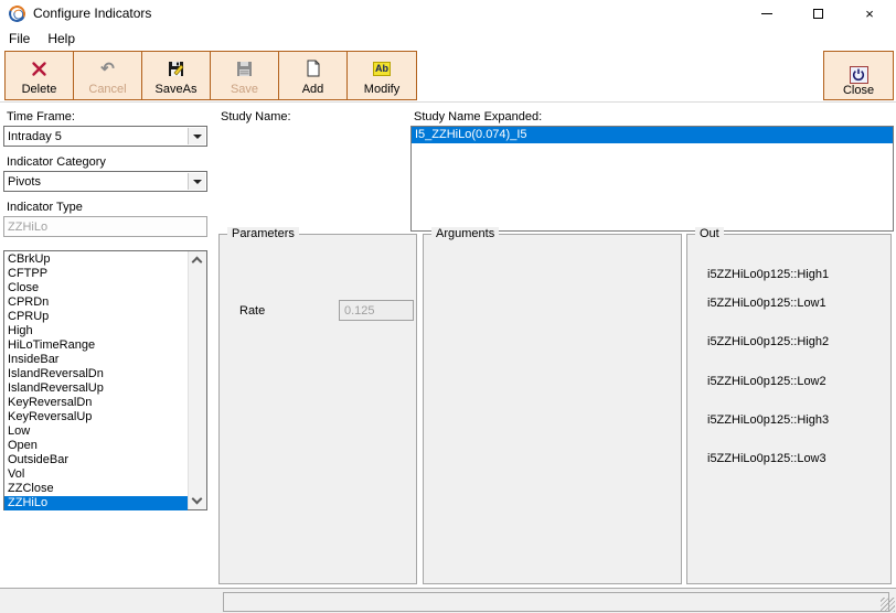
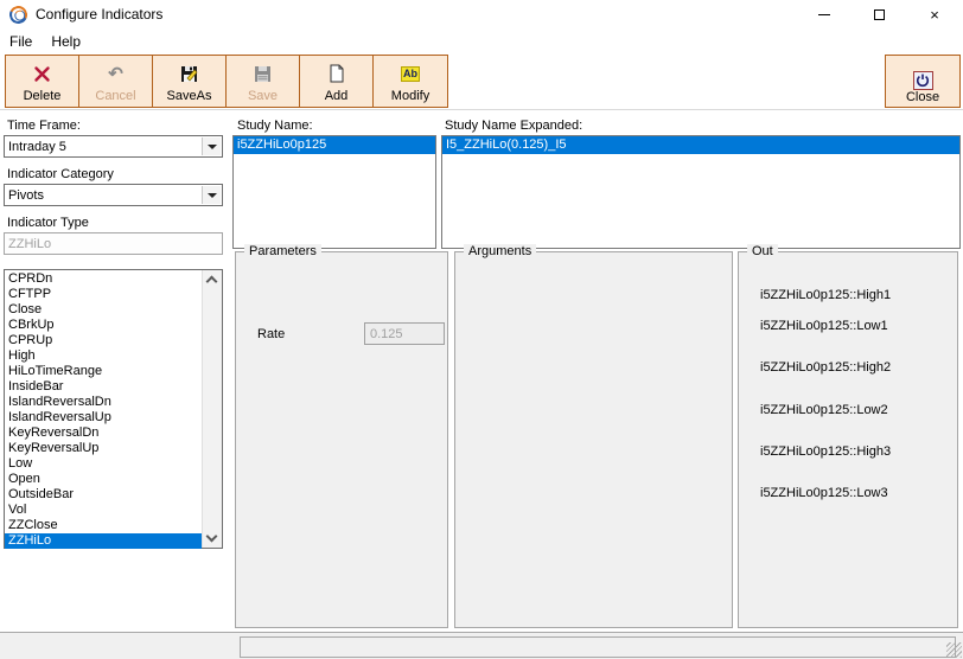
  Configure Indicators
  ×
  File
  Help
  Delete
  ↶
  Cancel
  SaveAs
  Save
  Add
  Ab
  Modify
  Close
  Time Frame:
  Intraday 5
  Indicator Category
  Pivots
  Indicator Type
  ZZHiLo
- CBrkUp
+ CPRDn
  CFTPP
  Close
- CPRDn
+ CBrkUp
  CPRUp
  High
  HiLoTimeRange
  InsideBar
  IslandReversalDn
  IslandReversalUp
  KeyReversalDn
  KeyReversalUp
  Low
  Open
  OutsideBar
  Vol
  ZZClose
  ZZHiLo
  Study Name:
+ i5ZZHiLo0p125
  Study Name Expanded:
- I5_ZZHiLo(0.074)_I5
+ I5_ZZHiLo(0.125)_I5
  Parameters
  Rate
  0.125
  Arguments
  Out
  i5ZZHiLo0p125::High1
  i5ZZHiLo0p125::Low1
  i5ZZHiLo0p125::High2
  i5ZZHiLo0p125::Low2
  i5ZZHiLo0p125::High3
  i5ZZHiLo0p125::Low3
